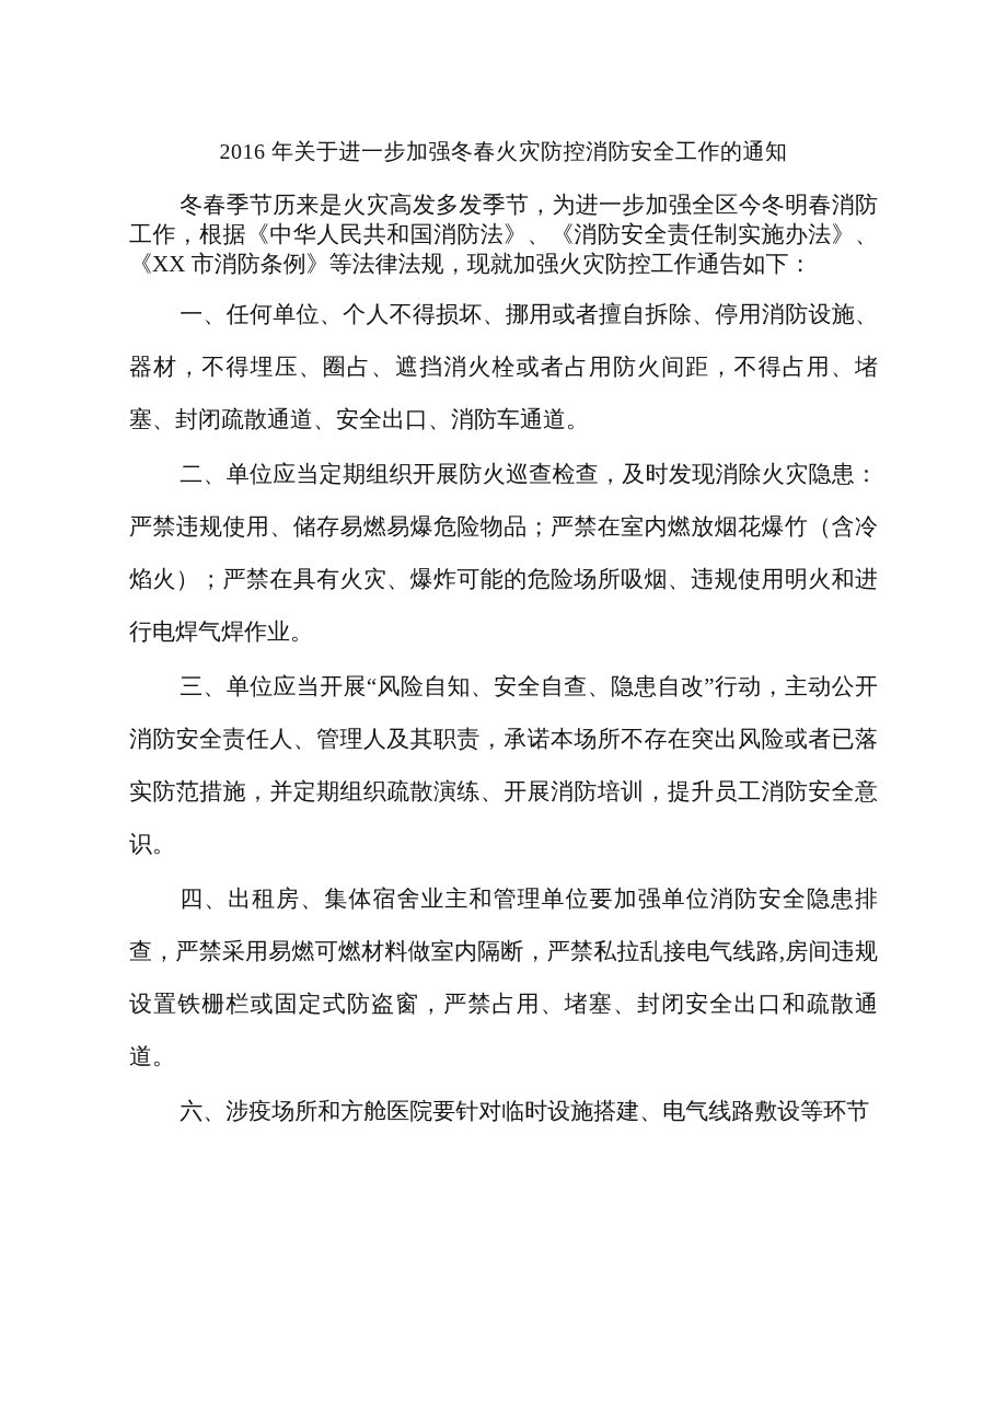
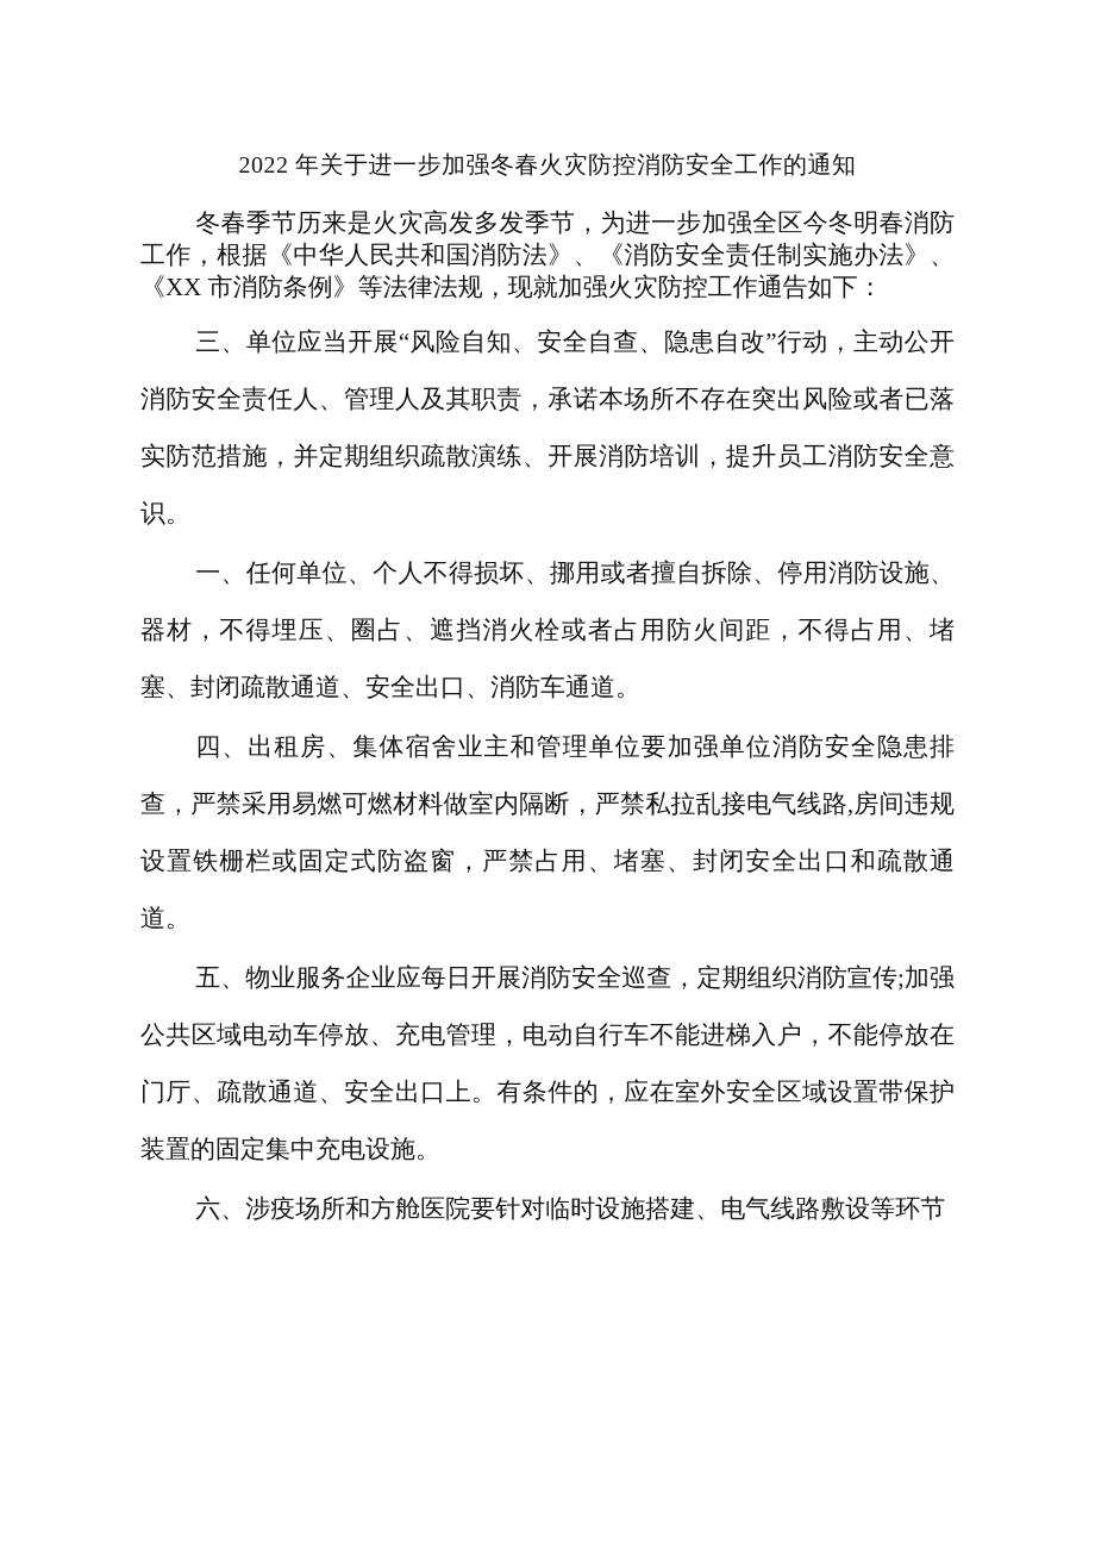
- 2016 年关于进一步加强冬春火灾防控消防安全工作的通知
+ 2022 年关于进一步加强冬春火灾防控消防安全工作的通知
  冬春季节历来是火灾高发多发季节，为进一步加强全区今冬明春消防工作，根据《中华人民共和国消防法》、《消防安全责任制实施办法》、《XX 市消防条例》等法律法规，现就加强火灾防控工作通告如下：
- 一、任何单位、个人不得损坏、挪用或者擅自拆除、停用消防设施、器材，不得埋压、圈占、遮挡消火栓或者占用防火间距，不得占用、堵塞、封闭疏散通道、安全出口、消防车通道。
+ 三、单位应当开展“风险自知、安全自查、隐患自改”行动，主动公开消防安全责任人、管理人及其职责，承诺本场所不存在突出风险或者已落实防范措施，并定期组织疏散演练、开展消防培训，提升员工消防安全意识。
- 二、单位应当定期组织开展防火巡查检查，及时发现消除火灾隐患：严禁违规使用、储存易燃易爆危险物品；严禁在室内燃放烟花爆竹（含冷焰火）；严禁在具有火灾、爆炸可能的危险场所吸烟、违规使用明火和进行电焊气焊作业。
- 三、单位应当开展“风险自知、安全自查、隐患自改”行动，主动公开消防安全责任人、管理人及其职责，承诺本场所不存在突出风险或者已落实防范措施，并定期组织疏散演练、开展消防培训，提升员工消防安全意识。
+ 一、任何单位、个人不得损坏、挪用或者擅自拆除、停用消防设施、器材，不得埋压、圈占、遮挡消火栓或者占用防火间距，不得占用、堵塞、封闭疏散通道、安全出口、消防车通道。
  四、出租房、集体宿舍业主和管理单位要加强单位消防安全隐患排查，严禁采用易燃可燃材料做室内隔断，严禁私拉乱接电气线路,房间违规设置铁栅栏或固定式防盗窗，严禁占用、堵塞、封闭安全出口和疏散通道。
+ 五、物业服务企业应每日开展消防安全巡查，定期组织消防宣传;加强公共区域电动车停放、充电管理，电动自行车不能进梯入户，不能停放在门厅、疏散通道、安全出口上。有条件的，应在室外安全区域设置带保护装置的固定集中充电设施。
  六、涉疫场所和方舱医院要针对临时设施搭建、电气线路敷设等环节
